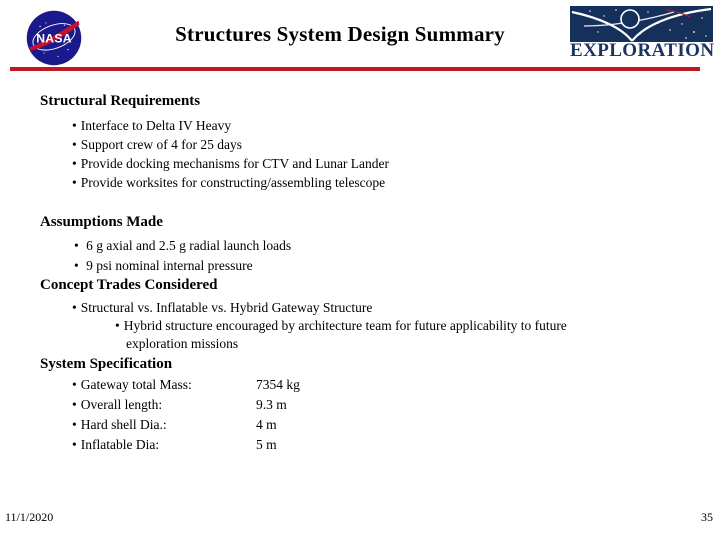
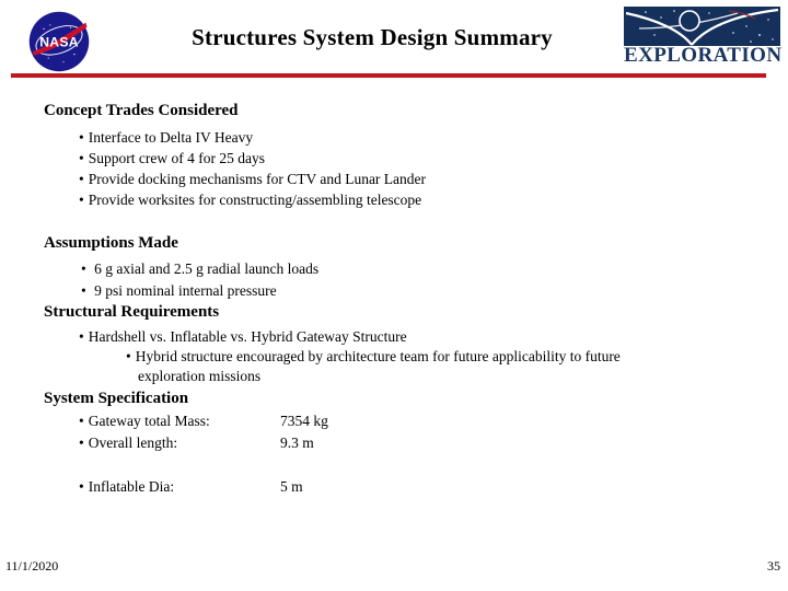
  NASA
  Structures System Design Summary
  EXPLORATION
- Structural Requirements
+ Concept Trades Considered
  • Interface to Delta IV Heavy
  • Support crew of 4 for 25 days
  • Provide docking mechanisms for CTV and Lunar Lander
  • Provide worksites for constructing/assembling telescope
  Assumptions Made
  • 6 g axial and 2.5 g radial launch loads
  • 9 psi nominal internal pressure
- Concept Trades Considered
+ Structural Requirements
- • Structural vs. Inflatable vs. Hybrid Gateway Structure
+ • Hardshell vs. Inflatable vs. Hybrid Gateway Structure
  • Hybrid structure encouraged by architecture team for future applicability to future
  exploration missions
  System Specification
  • Gateway total Mass: 7354 kg
  • Overall length: 9.3 m
- • Hard shell Dia.: 4 m
  • Inflatable Dia: 5 m
  11/1/2020
  35
